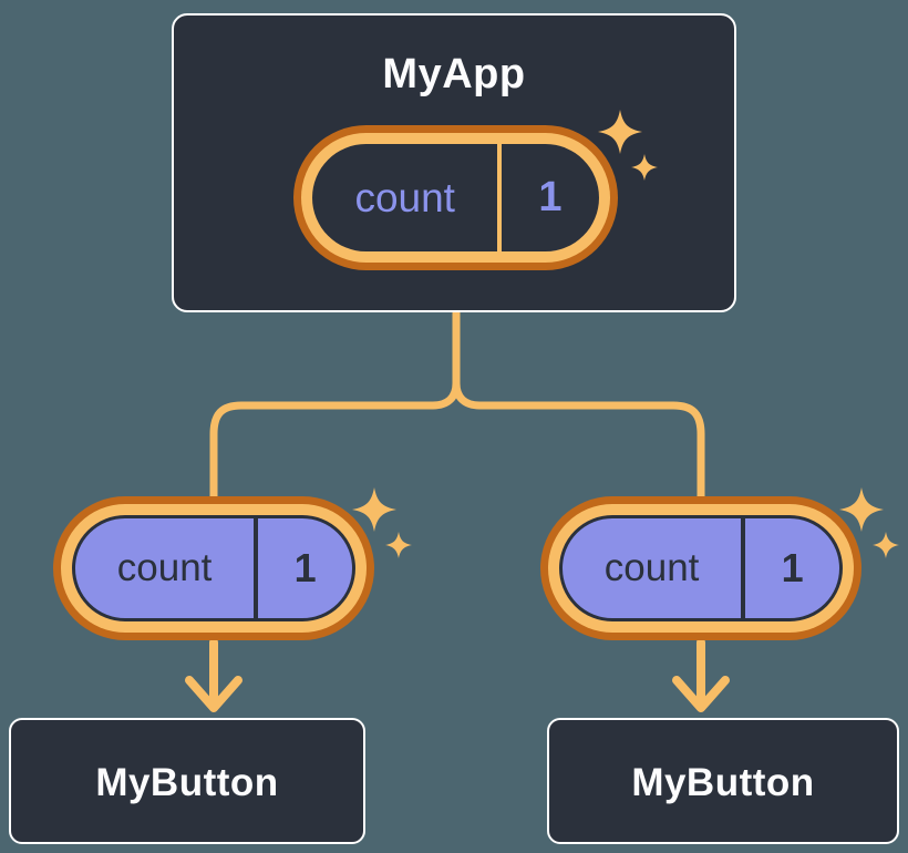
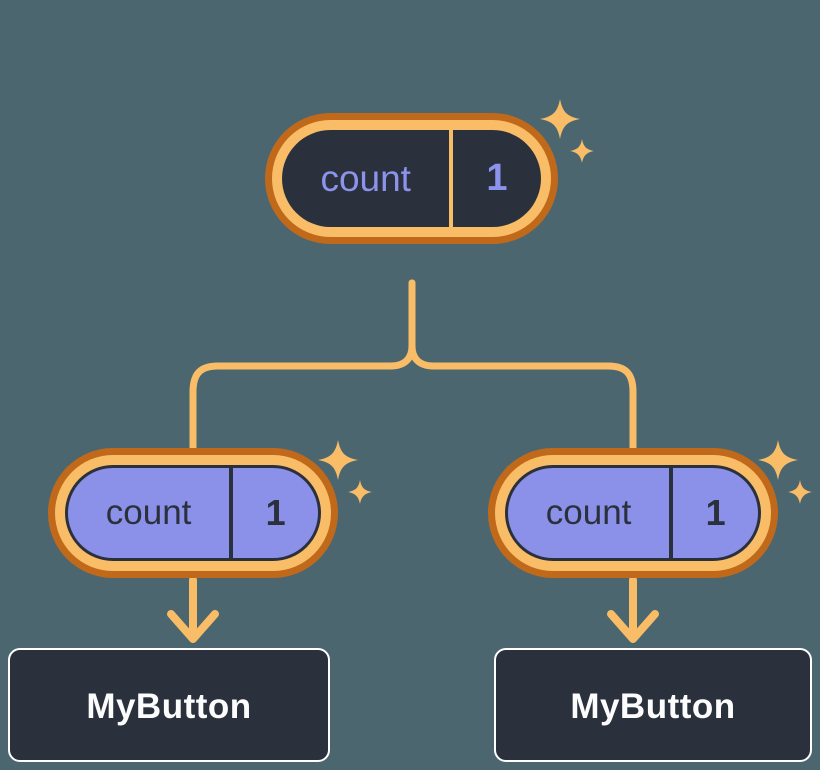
- MyApp
  count
  1
  count
  1
  count
  1
  MyButton
  MyButton
